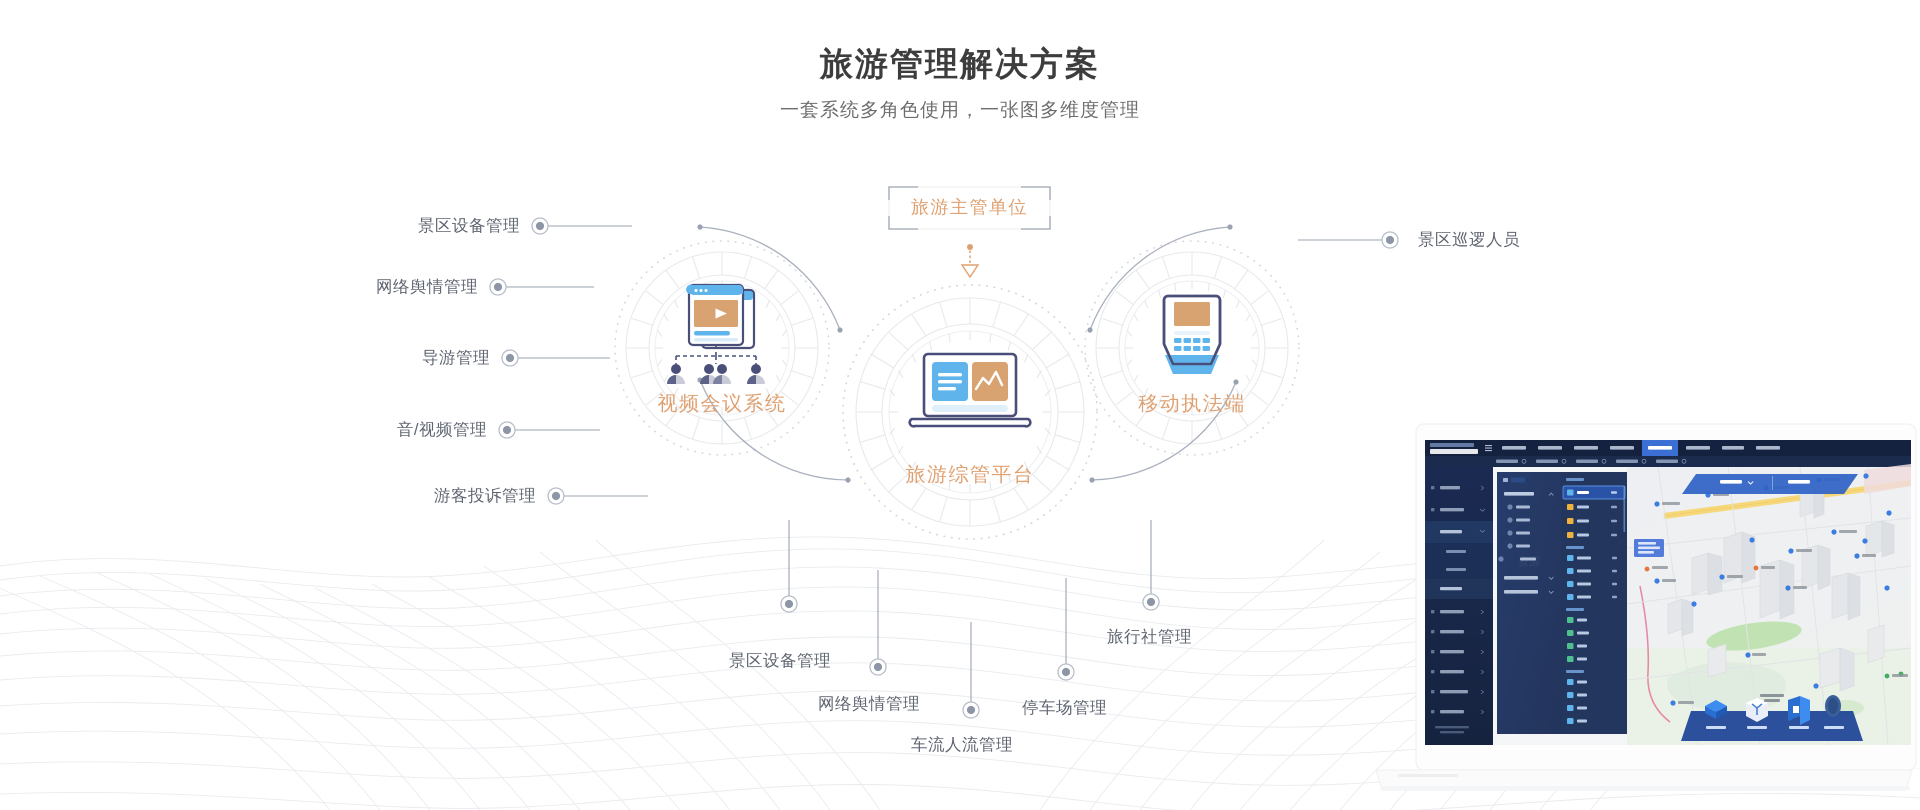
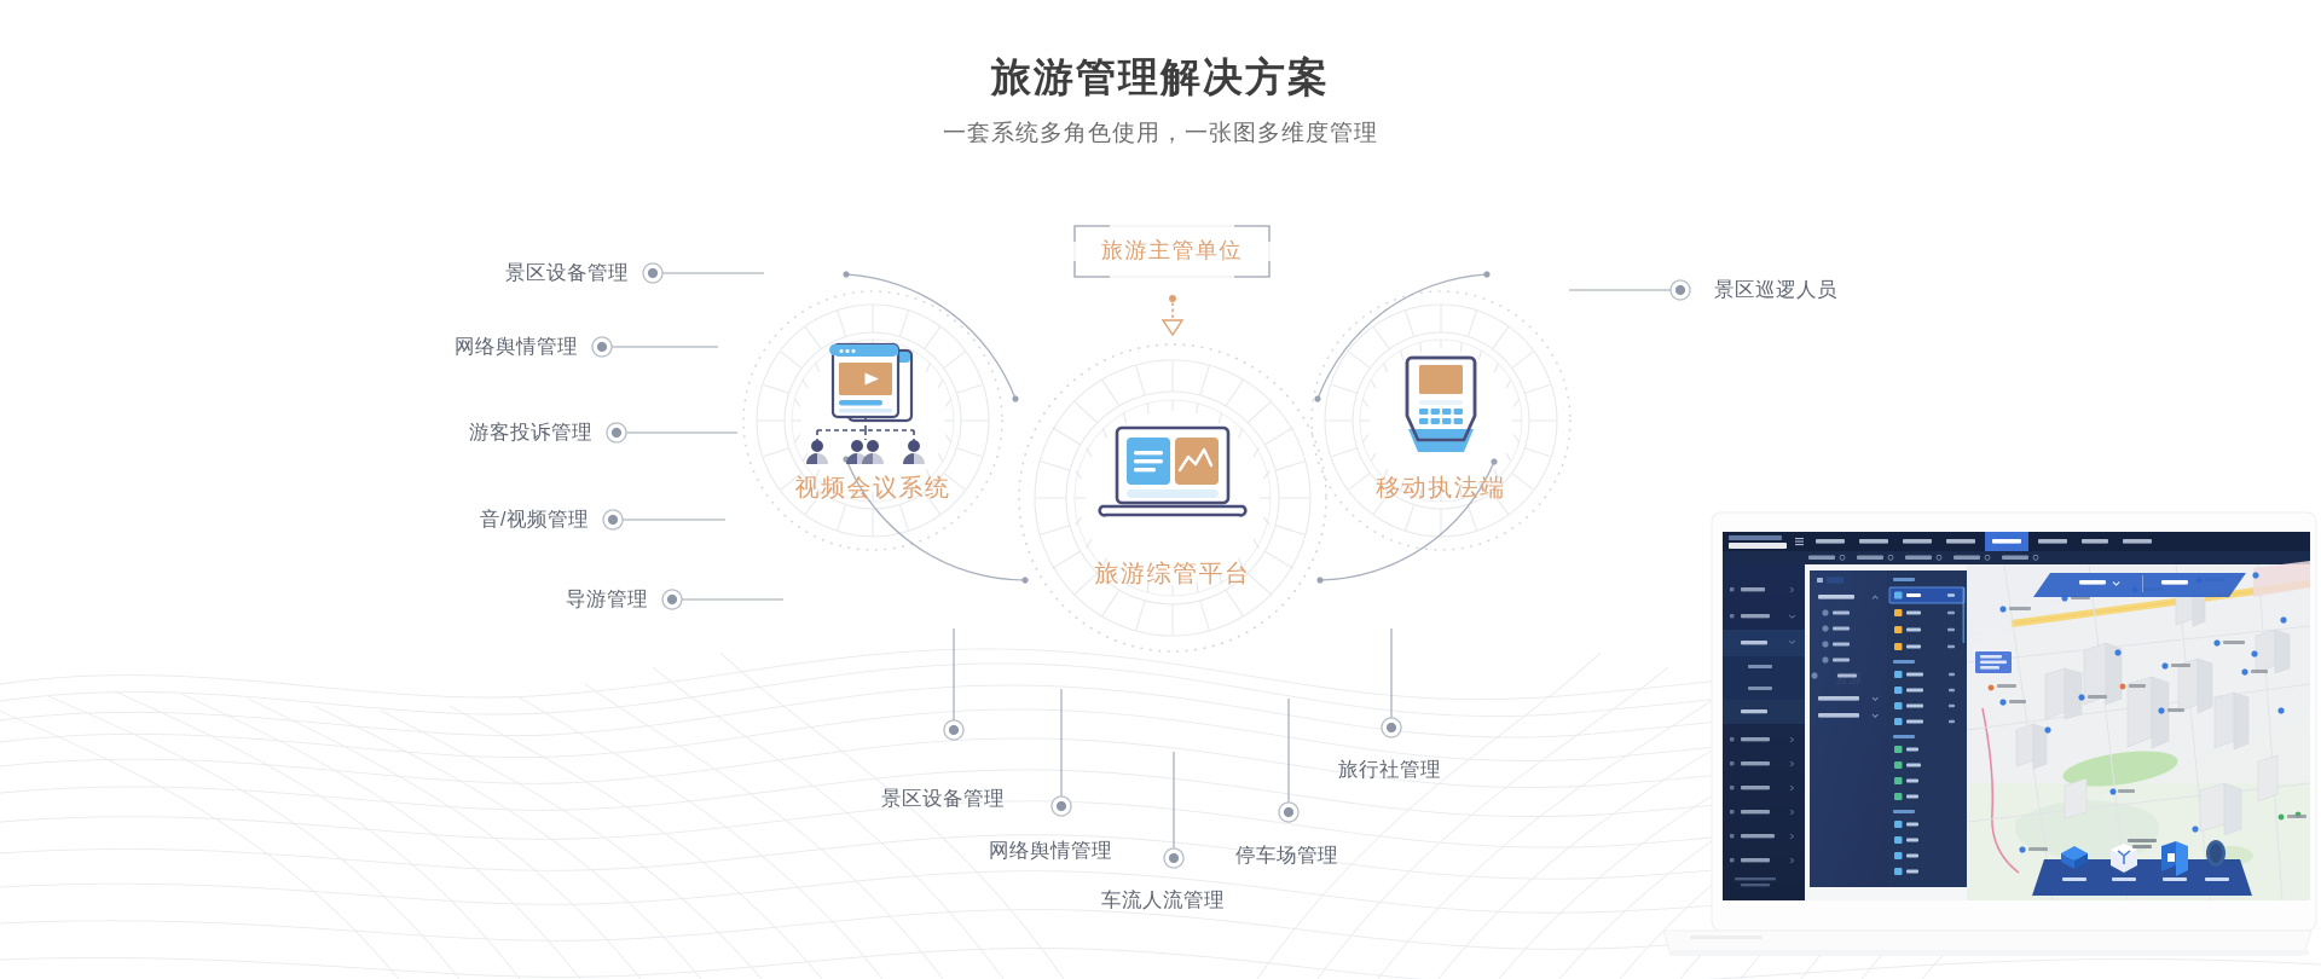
  旅游管理解决方案
  一套系统多角色使用，一张图多维度管理
  旅游主管单位
  视频会议系统
  旅游综管平台
  移动执法端
  景区设备管理
  网络舆情管理
- 导游管理
+ 游客投诉管理
  音/视频管理
- 游客投诉管理
+ 导游管理
  景区巡逻人员
  景区设备管理
  网络舆情管理
  车流人流管理
  停车场管理
  旅行社管理
  资源
